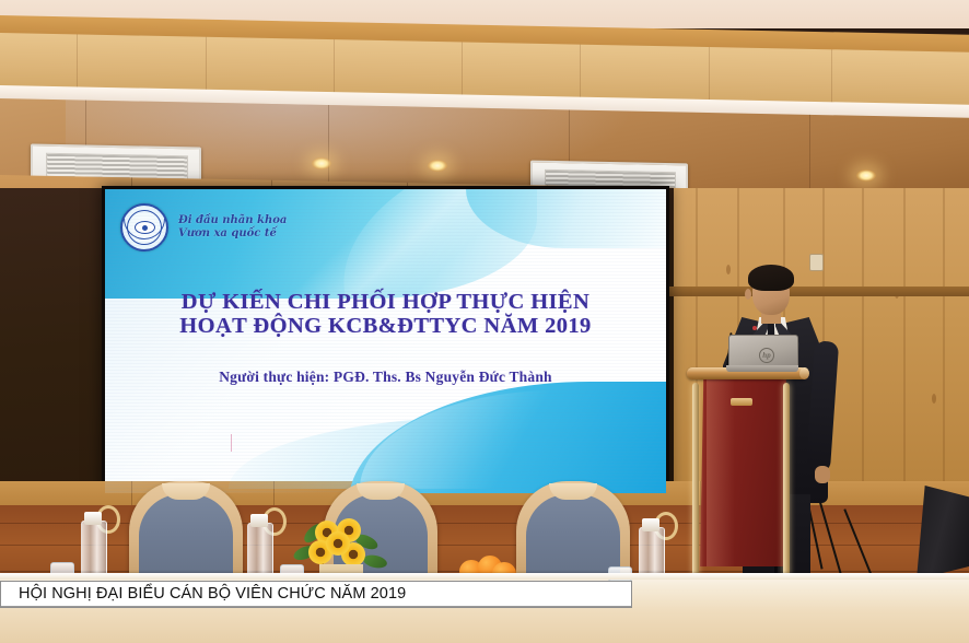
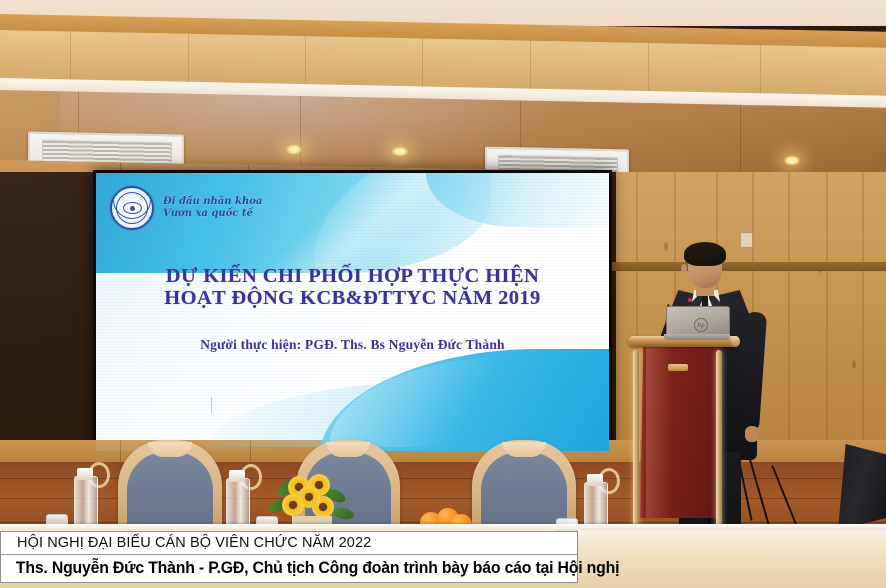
  hp
- HỘI NGHỊ ĐẠI BIỂU CÁN BỘ VIÊN CHỨC NĂM 2019
+ HỘI NGHỊ ĐẠI BIỂU CÁN BỘ VIÊN CHỨC NĂM 2022
+ Ths. Nguyễn Đức Thành - P.GĐ, Chủ tịch Công đoàn trình bày báo cáo tại Hội nghị
